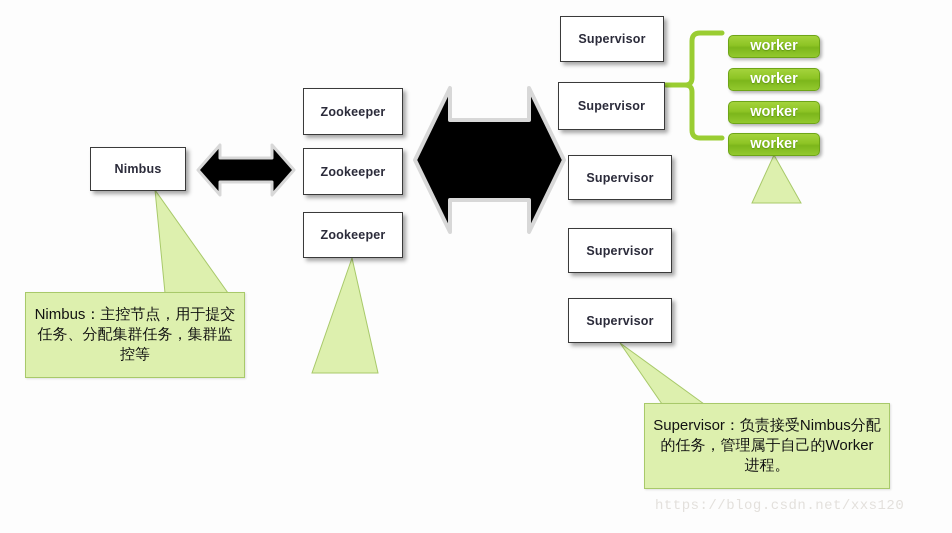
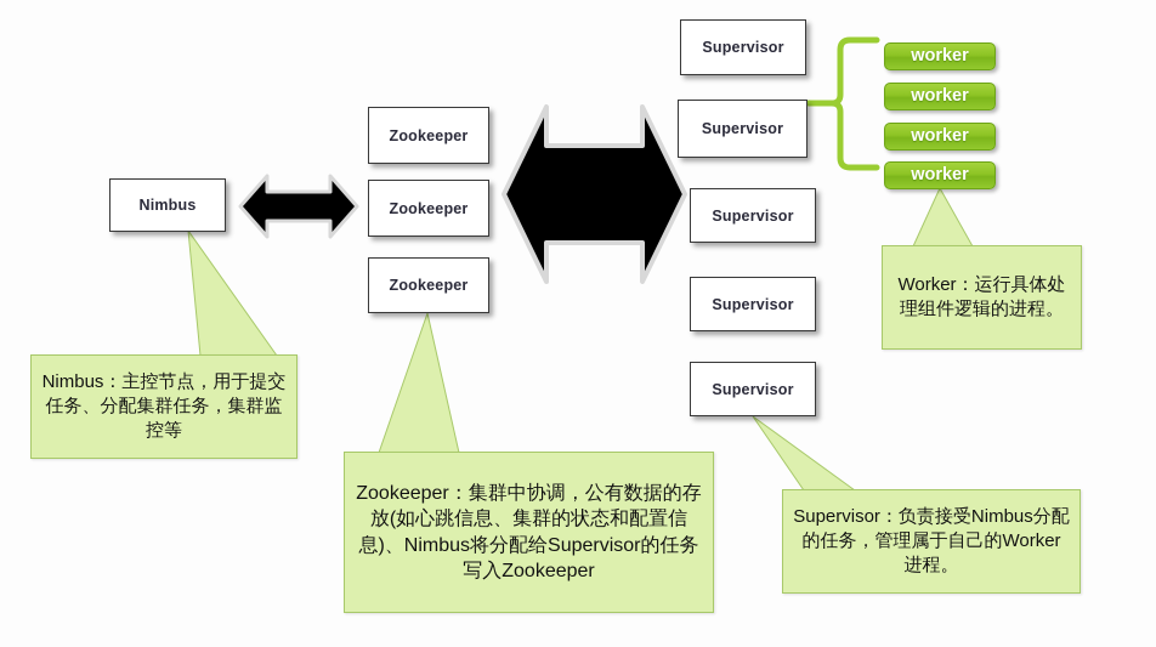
  Nimbus
  Zookeeper
  Zookeeper
  Zookeeper
  Supervisor
  Supervisor
  Supervisor
  Supervisor
  Supervisor
  worker
  worker
  worker
  worker
  Nimbus：主控节点，用于提交任务、分配集群任务，集群监控等
+ Zookeeper：集群中协调，公有数据的存放(如心跳信息、集群的状态和配置信息)、Nimbus将分配给Supervisor的任务写入Zookeeper
+ Worker：运行具体处理组件逻辑的进程。
  Supervisor：负责接受Nimbus分配的任务，管理属于自己的Worker进程。
- https://blog.csdn.net/xxs120
